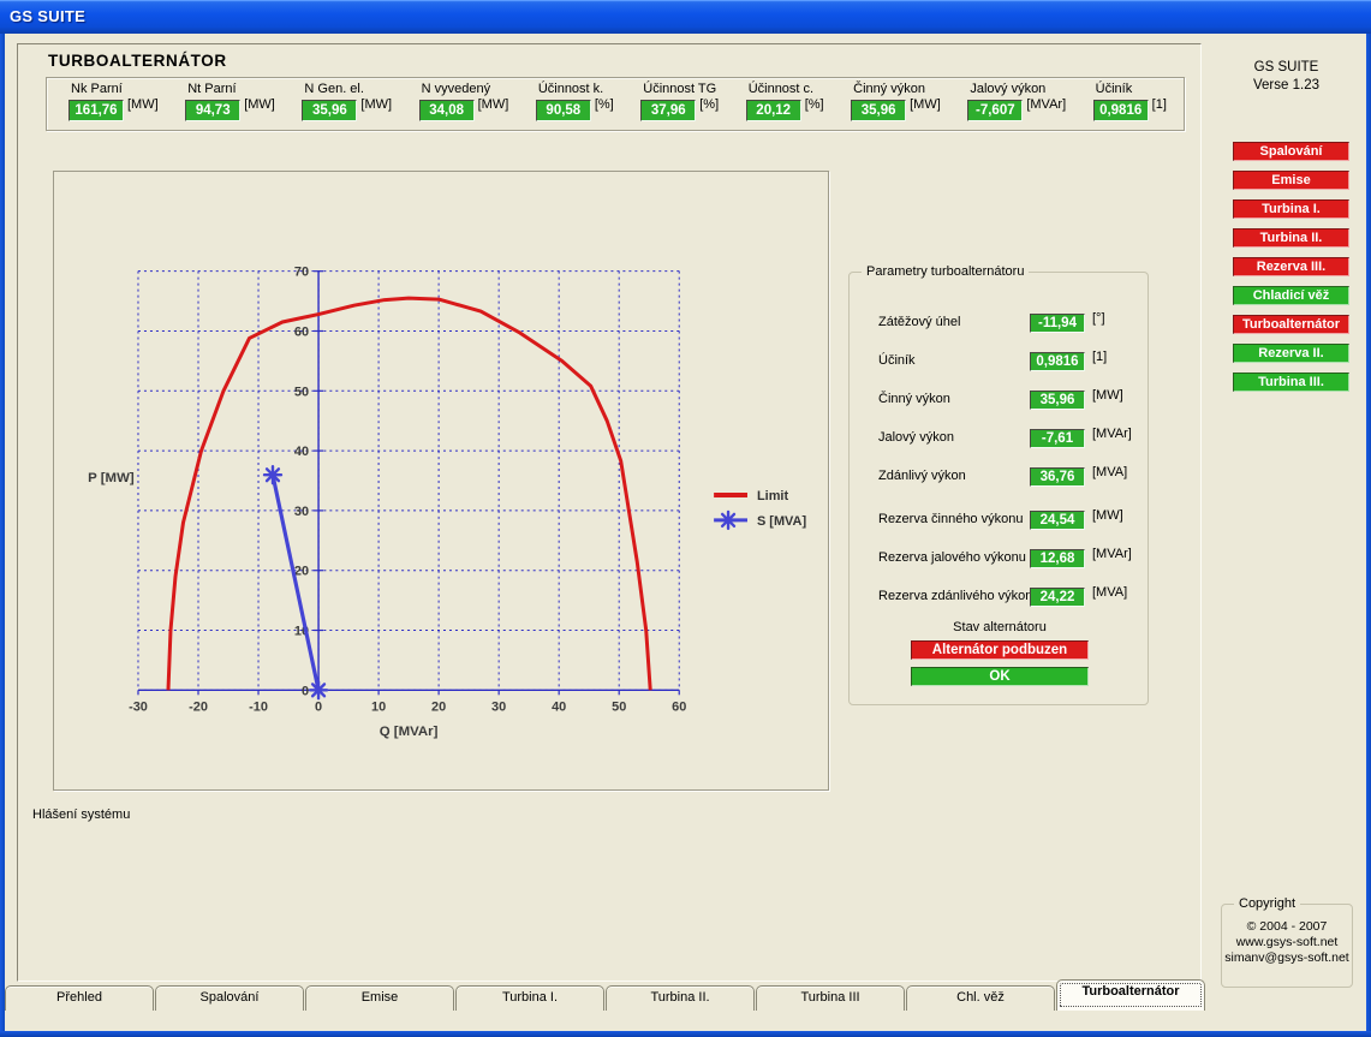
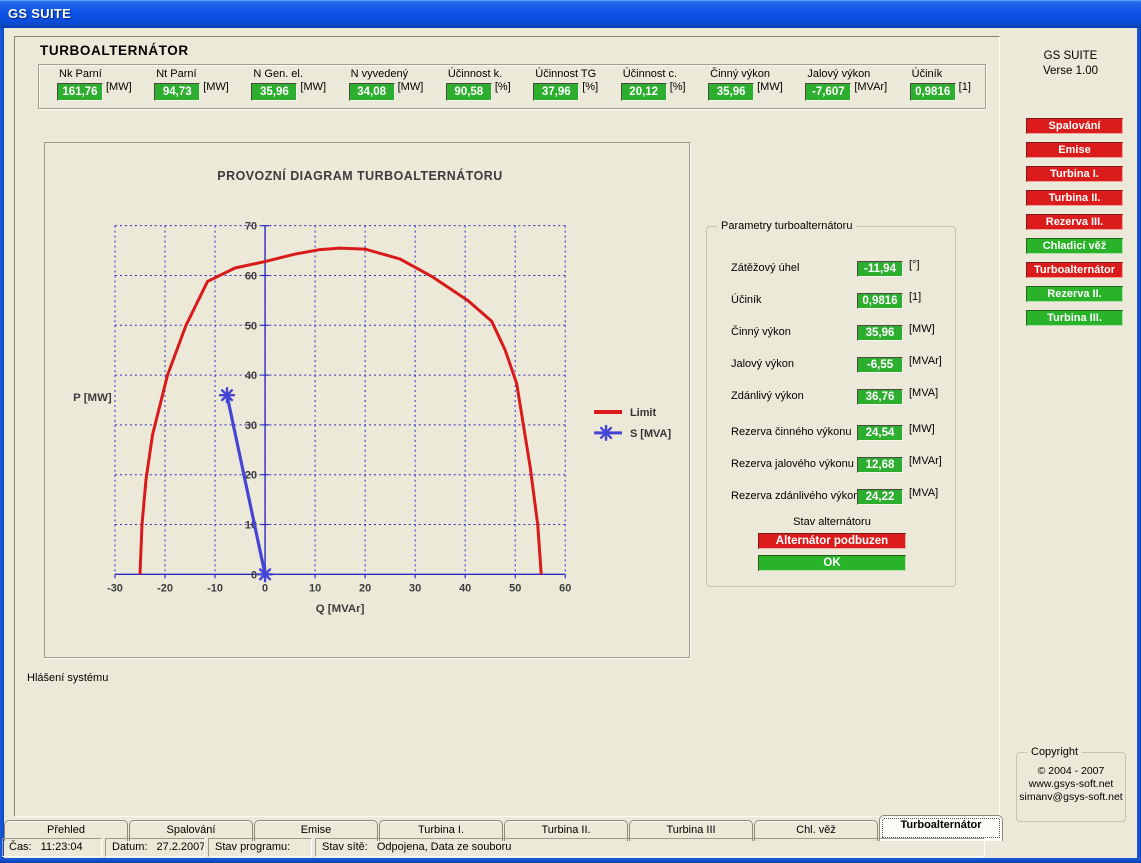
  GS SUITE
  TURBOALTERNÁTOR
  Nk Parní
  161,76
  [MW]
  Nt Parní
  94,73
  [MW]
  N Gen. el.
  35,96
  [MW]
  N vyvedený
  34,08
  [MW]
  Účinnost k.
  90,58
  [%]
  Účinnost TG
  37,96
  [%]
  Účinnost c.
  20,12
  [%]
  Činný výkon
  35,96
  [MW]
  Jalový výkon
  -7,607
  [MVAr]
  Účiník
  0,9816
  [1]
  0
  20
  30
  40
  50
  60
  70
  -30
  -20
  -10
  0
  10
  20
  30
  40
  50
  60
+ PROVOZNÍ DIAGRAM TURBOALTERNÁTORU
  P [MW]
  Q [MVAr]
  Limit
  S [MVA]
  Parametry turboalternátoru
  Zátěžový úhel
  -11,94
  [°]
  Účiník
  0,9816
  [1]
  Činný výkon
  35,96
  [MW]
  Jalový výkon
- -7,61
+ -6,55
  [MVAr]
  Zdánlivý výkon
  36,76
  [MVA]
  Rezerva činného výkonu
  24,54
  [MW]
  Rezerva jalového výkonu
  12,68
  [MVAr]
  Rezerva zdánlivého výko
  24,22
  [MVA]
  Stav alternátoru
  Alternátor podbuzen
  OK
  GS SUITE
- Verse 1.23
+ Verse 1.00
  Spalování
  Emise
  Turbina I.
  Turbina II.
  Rezerva III.
  Chladicí věž
  Turboalternátor
  Rezerva II.
  Turbina III.
  Copyright
  © 2004 - 2007
  www.gsys-soft.net
  simanv@gsys-soft.net
  Hlášení systému
  Přehled
  Spalování
  Emise
  Turbina I.
  Turbina II.
  Turbina III
  Chl. věž
  Turboalternátor
+ Čas: 11:23:04
+ Datum: 27.2.2007
+ Stav programu:
+ Stav sítě: Odpojena, Data ze souboru
